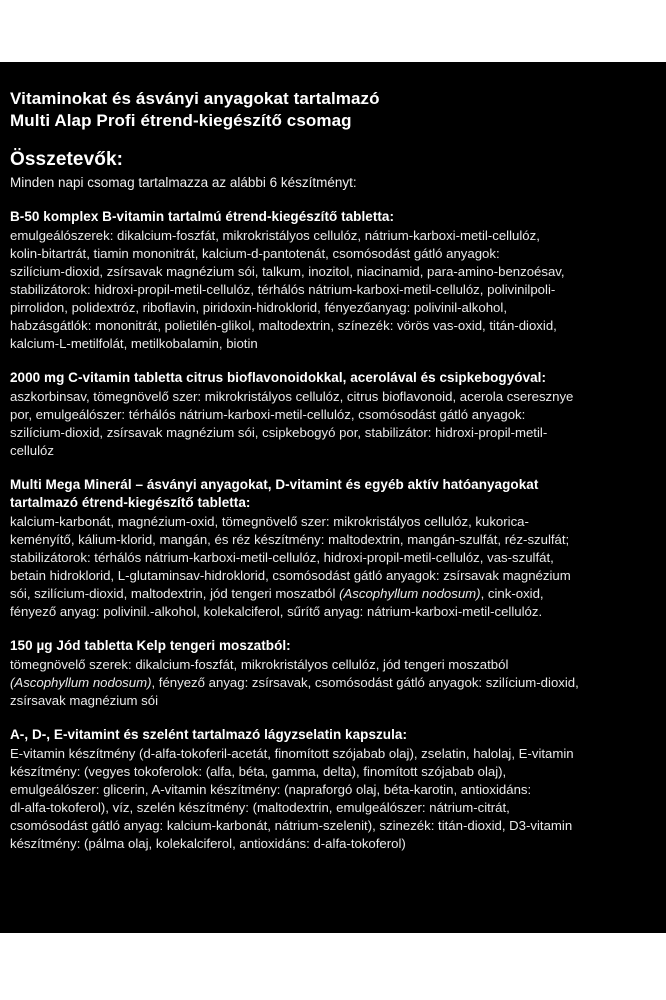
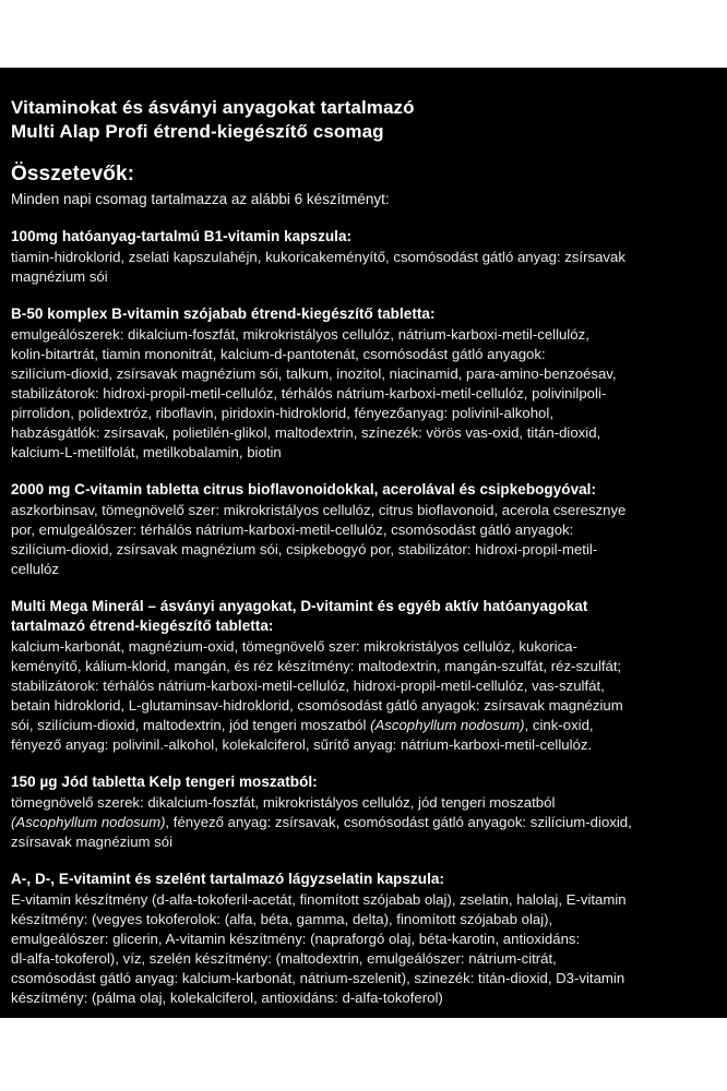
  Vitaminokat és ásványi anyagokat tartalmazó
  Multi Alap Profi étrend-kiegészítő csomag
  Összetevők:
  Minden napi csomag tartalmazza az alábbi 6 készítményt:
+ 100mg hatóanyag-tartalmú B1-vitamin kapszula:
+ tiamin-hidroklorid, zselati kapszulahéjn, kukoricakeményítő, csomósodást gátló anyag: zsírsavak
+ magnézium sói
- B-50 komplex B-vitamin tartalmú étrend-kiegészítő tabletta:
+ B-50 komplex B-vitamin szójabab étrend-kiegészítő tabletta:
  emulgeálószerek: dikalcium-foszfát, mikrokristályos cellulóz, nátrium-karboxi-metil-cellulóz,
  kolin-bitartrát, tiamin mononitrát, kalcium-d-pantotenát, csomósodást gátló anyagok:
  szilícium-dioxid, zsírsavak magnézium sói, talkum, inozitol, niacinamid, para-amino-benzoésav,
  stabilizátorok: hidroxi-propil-metil-cellulóz, térhálós nátrium-karboxi-metil-cellulóz, polivinilpoli-
  pirrolidon, polidextróz, riboflavin, piridoxin-hidroklorid, fényezőanyag: polivinil-alkohol,
- habzásgátlók: mononitrát, polietilén-glikol, maltodextrin, színezék: vörös vas-oxid, titán-dioxid,
+ habzásgátlók: zsírsavak, polietilén-glikol, maltodextrin, színezék: vörös vas-oxid, titán-dioxid,
  kalcium-L-metilfolát, metilkobalamin, biotin
  2000 mg C-vitamin tabletta citrus bioflavonoidokkal, acerolával és csipkebogyóval:
  aszkorbinsav, tömegnövelő szer: mikrokristályos cellulóz, citrus bioflavonoid, acerola cseresznye
  por, emulgeálószer: térhálós nátrium-karboxi-metil-cellulóz, csomósodást gátló anyagok:
  szilícium-dioxid, zsírsavak magnézium sói, csipkebogyó por, stabilizátor: hidroxi-propil-metil-
  cellulóz
  Multi Mega Minerál – ásványi anyagokat, D-vitamint és egyéb aktív hatóanyagokat
  tartalmazó étrend-kiegészítő tabletta:
  kalcium-karbonát, magnézium-oxid, tömegnövelő szer: mikrokristályos cellulóz, kukorica-
  keményítő, kálium-klorid, mangán, és réz készítmény: maltodextrin, mangán-szulfát, réz-szulfát;
  stabilizátorok: térhálós nátrium-karboxi-metil-cellulóz, hidroxi-propil-metil-cellulóz, vas-szulfát,
  betain hidroklorid, L-glutaminsav-hidroklorid, csomósodást gátló anyagok: zsírsavak magnézium
  sói, szilícium-dioxid, maltodextrin, jód tengeri moszatból (Ascophyllum nodosum), cink-oxid,
  fényező anyag: polivinil.-alkohol, kolekalciferol, sűrítő anyag: nátrium-karboxi-metil-cellulóz.
  150 µg Jód tabletta Kelp tengeri moszatból:
  tömegnövelő szerek: dikalcium-foszfát, mikrokristályos cellulóz, jód tengeri moszatból
  (Ascophyllum nodosum), fényező anyag: zsírsavak, csomósodást gátló anyagok: szilícium-dioxid,
  zsírsavak magnézium sói
  A-, D-, E-vitamint és szelént tartalmazó lágyzselatin kapszula:
  E-vitamin készítmény (d-alfa-tokoferil-acetát, finomított szójabab olaj), zselatin, halolaj, E-vitamin
  készítmény: (vegyes tokoferolok: (alfa, béta, gamma, delta), finomított szójabab olaj),
  emulgeálószer: glicerin, A-vitamin készítmény: (napraforgó olaj, béta-karotin, antioxidáns:
  dl-alfa-tokoferol), víz, szelén készítmény: (maltodextrin, emulgeálószer: nátrium-citrát,
  csomósodást gátló anyag: kalcium-karbonát, nátrium-szelenit), szinezék: titán-dioxid, D3-vitamin
  készítmény: (pálma olaj, kolekalciferol, antioxidáns: d-alfa-tokoferol)
